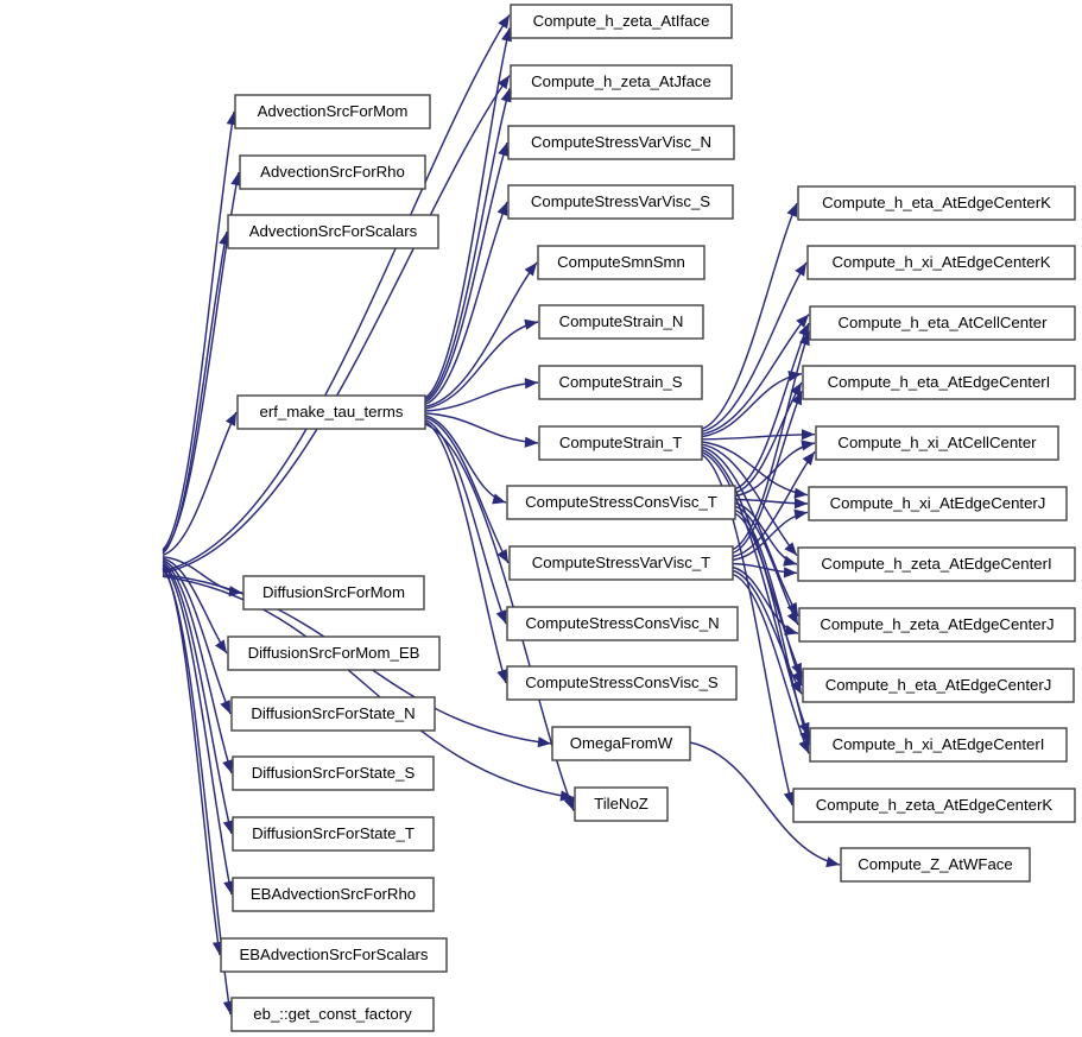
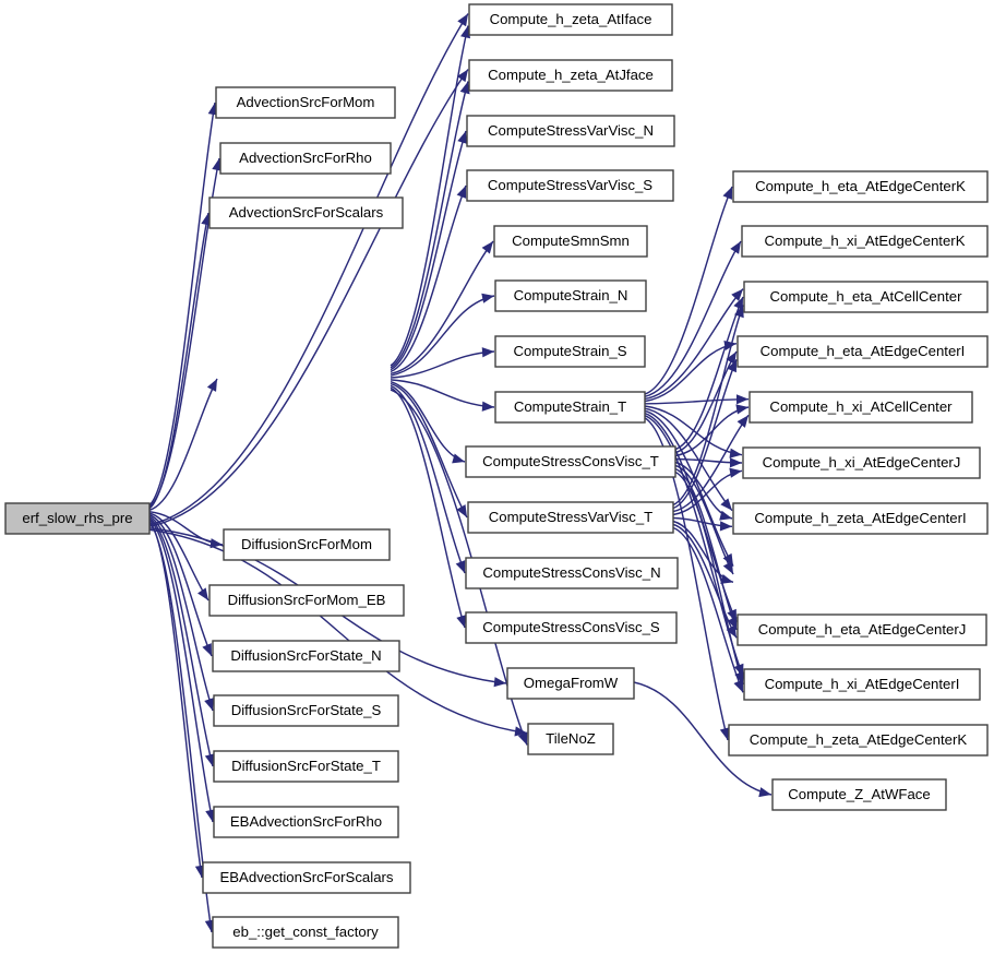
+ erf_slow_rhs_pre
  AdvectionSrcForMom
  AdvectionSrcForRho
  AdvectionSrcForScalars
- erf_make_tau_terms
  DiffusionSrcForMom
  DiffusionSrcForMom_EB
  DiffusionSrcForState_N
  DiffusionSrcForState_S
  DiffusionSrcForState_T
  EBAdvectionSrcForRho
  EBAdvectionSrcForScalars
  eb_::get_const_factory
  Compute_h_zeta_AtIface
  Compute_h_zeta_AtJface
  ComputeStressVarVisc_N
  ComputeStressVarVisc_S
  ComputeSmnSmn
  ComputeStrain_N
  ComputeStrain_S
  ComputeStrain_T
  ComputeStressConsVisc_T
  ComputeStressVarVisc_T
  ComputeStressConsVisc_N
  ComputeStressConsVisc_S
  OmegaFromW
  TileNoZ
  Compute_h_eta_AtEdgeCenterK
  Compute_h_xi_AtEdgeCenterK
  Compute_h_eta_AtCellCenter
  Compute_h_eta_AtEdgeCenterI
  Compute_h_xi_AtCellCenter
  Compute_h_xi_AtEdgeCenterJ
  Compute_h_zeta_AtEdgeCenterI
- Compute_h_zeta_AtEdgeCenterJ
  Compute_h_eta_AtEdgeCenterJ
  Compute_h_xi_AtEdgeCenterI
  Compute_h_zeta_AtEdgeCenterK
  Compute_Z_AtWFace
